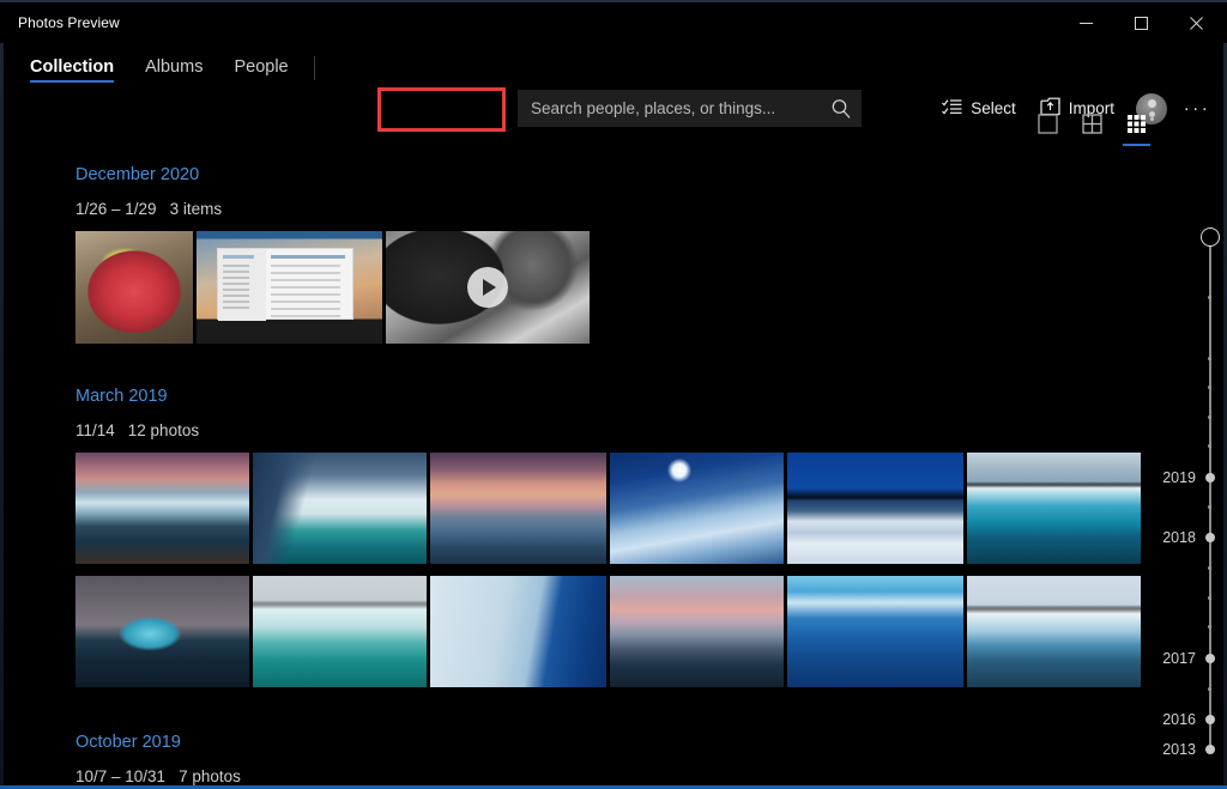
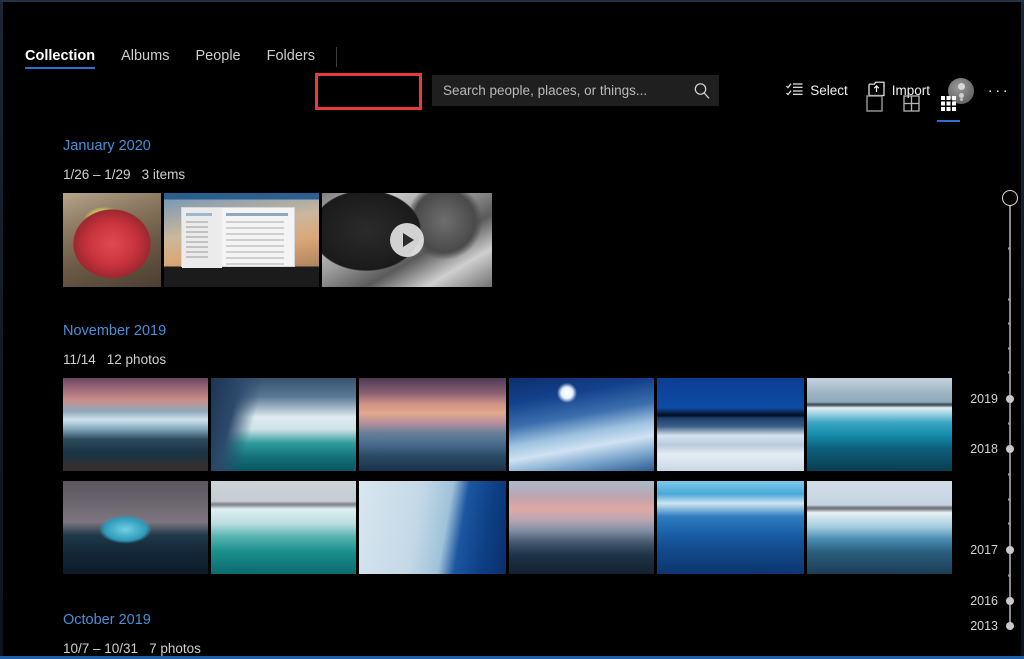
- Photos Preview
  Collection
  Albums
  People
+ Folders
  Search people, places, or things...
  Select
  Import
  ···
- December 2020
+ January 2020
  1/26 – 1/29 3 items
- March 2019
+ November 2019
  11/14 12 photos
  October 2019
  10/7 – 10/31 7 photos
  2019
  2018
  2017
  2016
  2013
